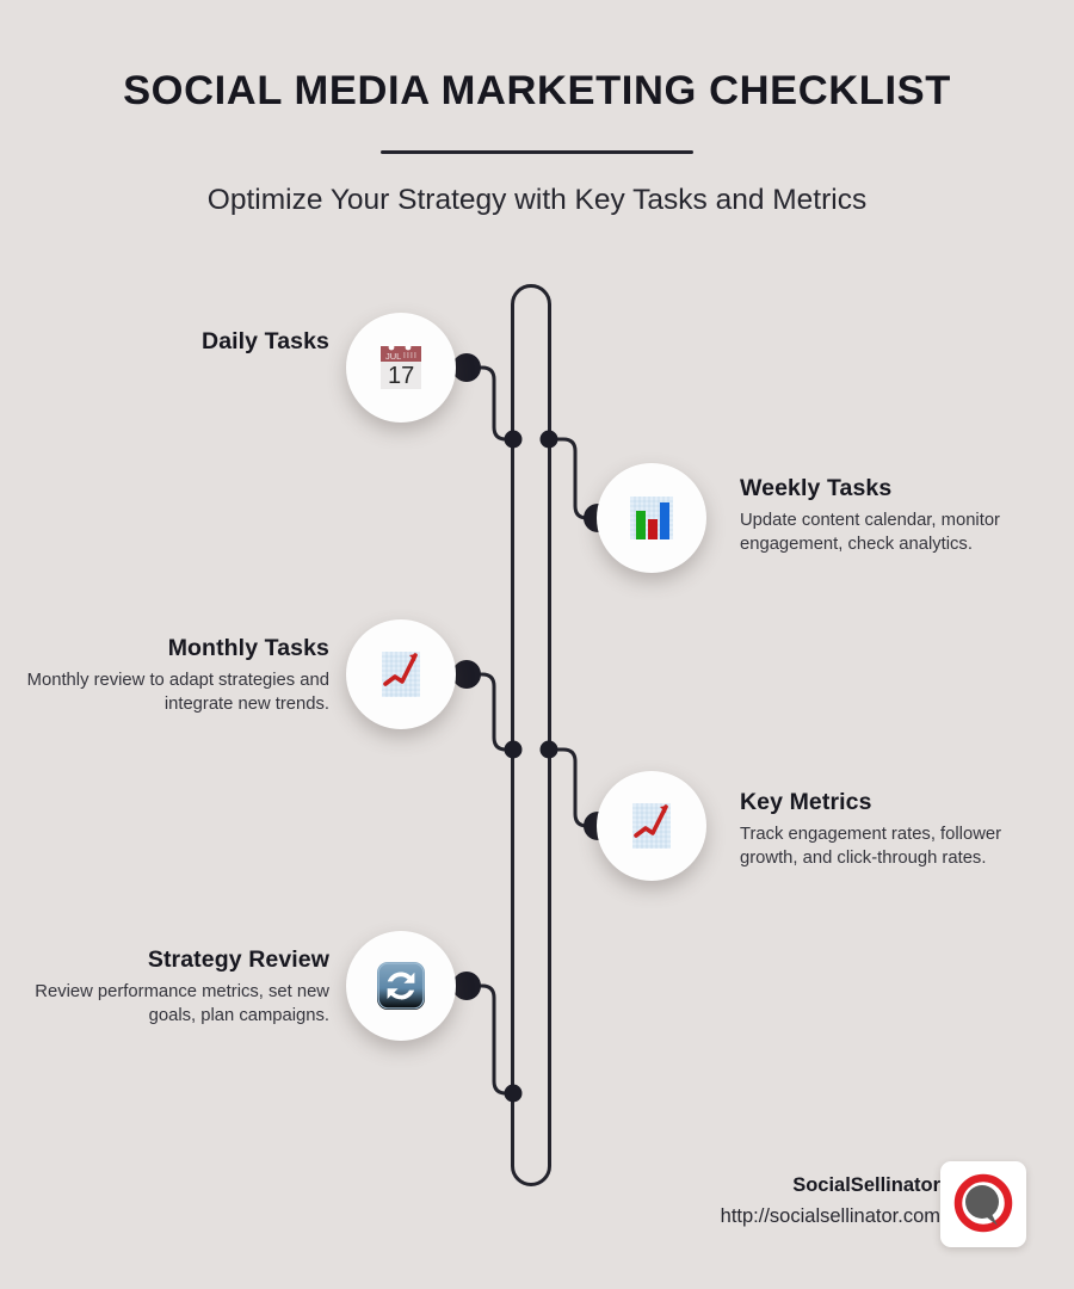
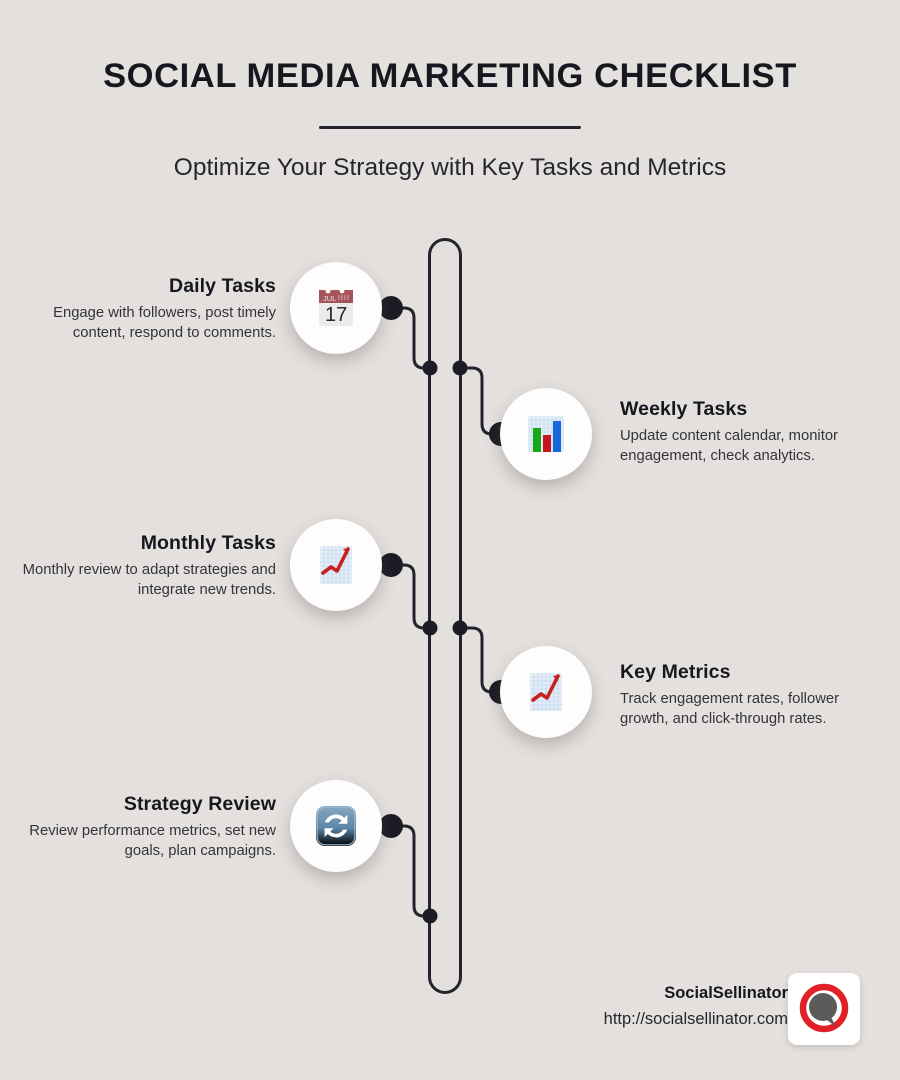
  SOCIAL MEDIA MARKETING CHECKLIST
  Optimize Your Strategy with Key Tasks and Metrics
  Daily Tasks
+ Engage with followers, post timely content, respond to comments.
  JUL
  17
  Weekly Tasks
  Update content calendar, monitor engagement, check analytics.
  Monthly Tasks
  Monthly review to adapt strategies and integrate new trends.
  Key Metrics
  Track engagement rates, follower growth, and click-through rates.
  Strategy Review
  Review performance metrics, set new goals, plan campaigns.
  SocialSellinator
  http://socialsellinator.com
